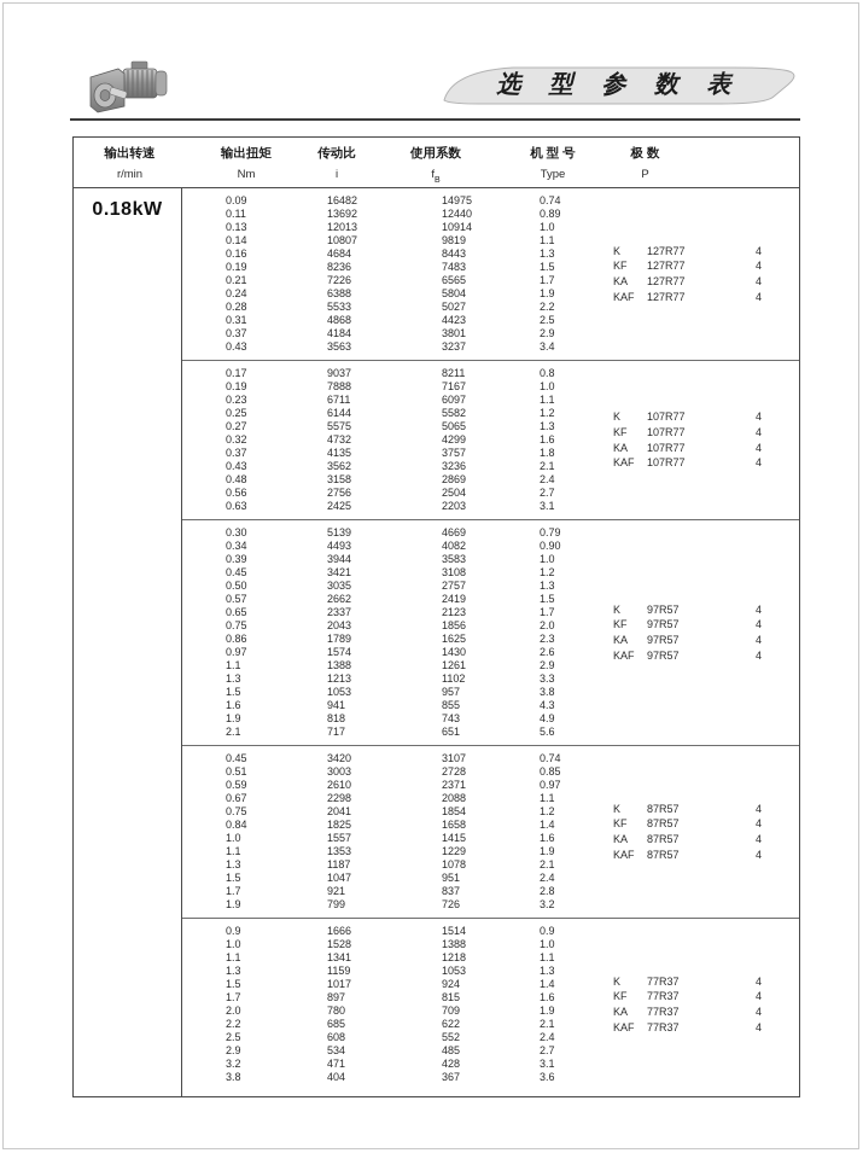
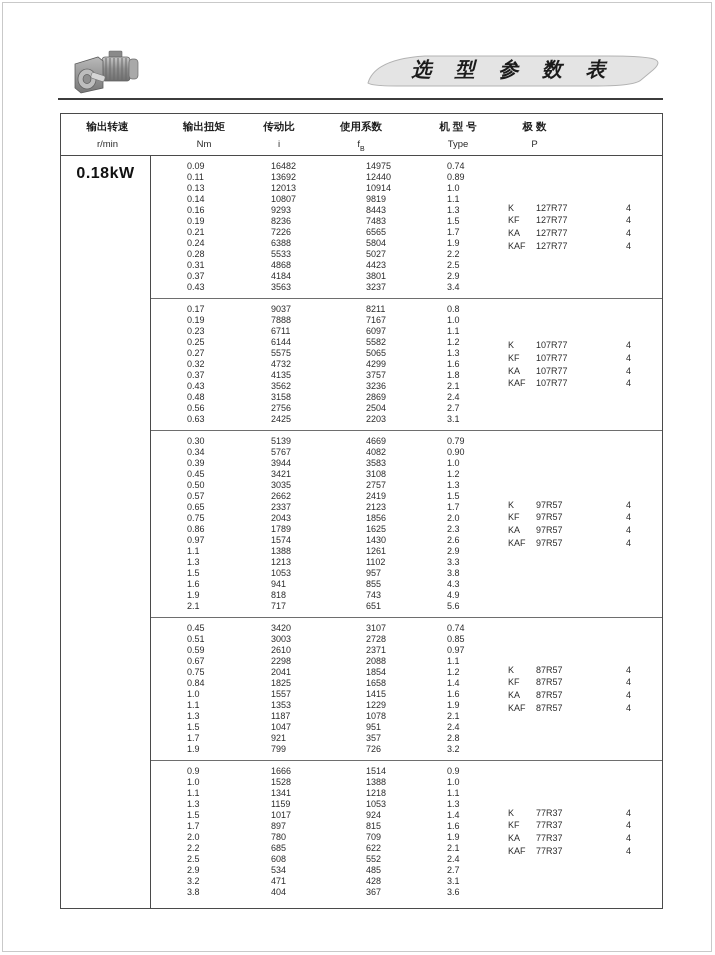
  选 型 参 数 表
  输出转速
  r/min
  输出扭矩
  Nm
  传动比
  i
  使用系数
  机 型 号
  Type
  极 数
  P
  0.18kW
  0.09
  16482
  14975
  0.74
  0.11
  13692
  12440
  0.89
  0.13
  12013
  10914
  1.0
  0.14
  10807
  9819
  1.1
  0.16
- 4684
+ 9293
  8443
  1.3
  0.19
  8236
  7483
  1.5
  0.21
  7226
  6565
  1.7
  0.24
  6388
  5804
  1.9
  0.28
  5533
  5027
  2.2
  0.31
  4868
  4423
  2.5
  0.37
  4184
  3801
  2.9
  0.43
  3563
  3237
  3.4
  K 127R77
  4
  KF 127R77
  4
  KA 127R77
  4
  KAF 127R77
  4
  0.17
  9037
  8211
  0.8
  0.19
  7888
  7167
  1.0
  0.23
  6711
  6097
  1.1
  0.25
  6144
  5582
  1.2
  0.27
  5575
  5065
  1.3
  0.32
  4732
  4299
  1.6
  0.37
  4135
  3757
  1.8
  0.43
  3562
  3236
  2.1
  0.48
  3158
  2869
  2.4
  0.56
  2756
  2504
  2.7
  0.63
  2425
  2203
  3.1
  K 107R77
  4
  KF 107R77
  4
  KA 107R77
  4
  KAF 107R77
  4
  0.30
  5139
  4669
  0.79
  0.34
- 4493
+ 5767
  4082
  0.90
  0.39
  3944
  3583
  1.0
  0.45
  3421
  3108
  1.2
  0.50
  3035
  2757
  1.3
  0.57
  2662
  2419
  1.5
  0.65
  2337
  2123
  1.7
  0.75
  2043
  1856
  2.0
  0.86
  1789
  1625
  2.3
  0.97
  1574
  1430
  2.6
  1.1
  1388
  1261
  2.9
  1.3
  1213
  1102
  3.3
  1.5
  1053
  957
  3.8
  1.6
  941
  855
  4.3
  1.9
  818
  743
  4.9
  2.1
  717
  651
  5.6
  K 97R57
  4
  KF 97R57
  4
  KA 97R57
  4
  KAF 97R57
  4
  0.45
  3420
  3107
  0.74
  0.51
  3003
  2728
  0.85
  0.59
  2610
  2371
  0.97
  0.67
  2298
  2088
  1.1
  0.75
  2041
  1854
  1.2
  0.84
  1825
  1658
  1.4
  1.0
  1557
  1415
  1.6
  1.1
  1353
  1229
  1.9
  1.3
  1187
  1078
  2.1
  1.5
  1047
  951
  2.4
  1.7
  921
- 837
+ 357
  2.8
  1.9
  799
  726
  3.2
  K 87R57
  4
  KF 87R57
  4
  KA 87R57
  4
  KAF 87R57
  4
  0.9
  1666
  1514
  0.9
  1.0
  1528
  1388
  1.0
  1.1
  1341
  1218
  1.1
  1.3
  1159
  1053
  1.3
  1.5
  1017
  924
  1.4
  1.7
  897
  815
  1.6
  2.0
  780
  709
  1.9
  2.2
  685
  622
  2.1
  2.5
  608
  552
  2.4
  2.9
  534
  485
  2.7
  3.2
  471
  428
  3.1
  3.8
  404
  367
  3.6
  K 77R37
  4
  KF 77R37
  4
  KA 77R37
  4
  KAF 77R37
  4
